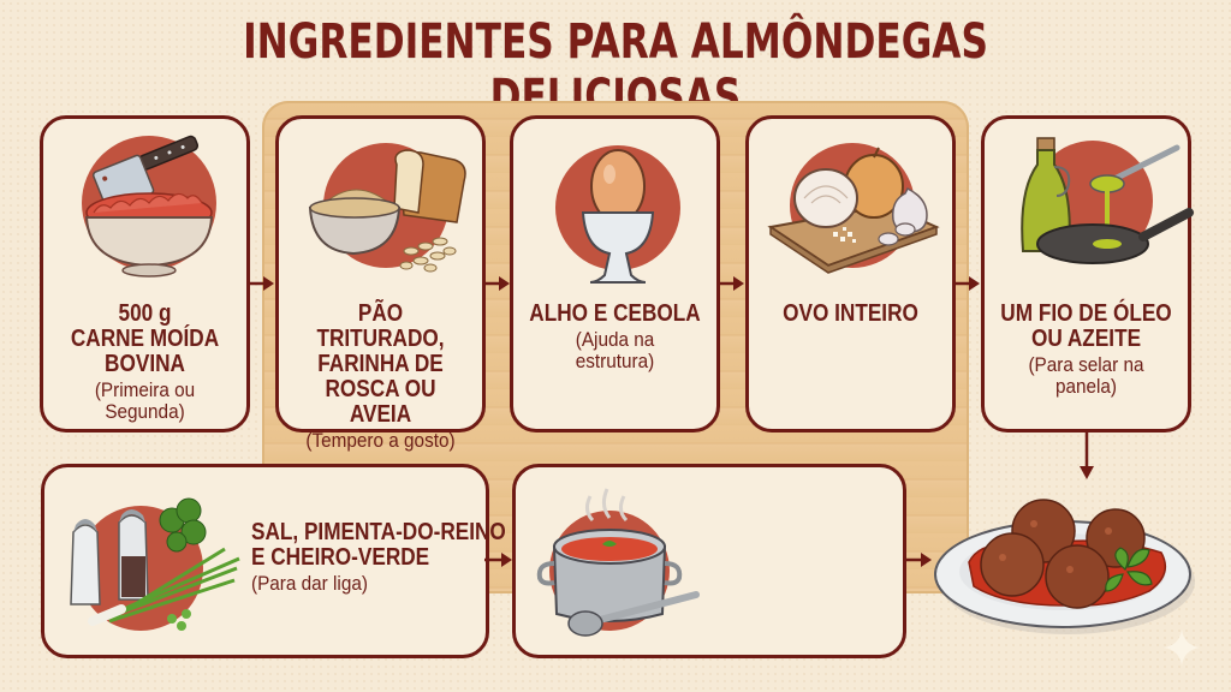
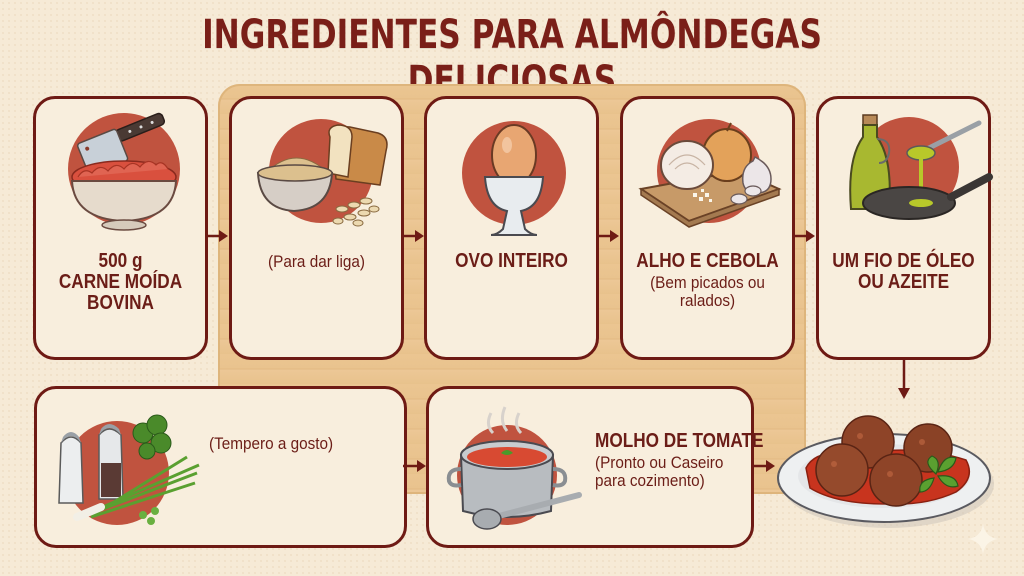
  INGREDIENTES PARA ALMÔNDEGAS DELICIOSAS
  500 g
  CARNE MOÍDA
  BOVINA
- (Primeira ou
- Segunda)
- PÃO TRITURADO,
- FARINHA DE
- ROSCA OU AVEIA
- (Tempero a gosto)
+ (Para dar liga)
- ALHO E CEBOLA
+ OVO INTEIRO
- (Ajuda na
- estrutura)
- OVO INTEIRO
+ ALHO E CEBOLA
+ (Bem picados ou
+ ralados)
  UM FIO DE ÓLEO
  OU AZEITE
- (Para selar na
- panela)
- SAL, PIMENTA-DO-REINO
- E CHEIRO-VERDE
- (Para dar liga)
+ (Tempero a gosto)
+ MOLHO DE TOMATE
+ (Pronto ou Caseiro
+ para cozimento)
